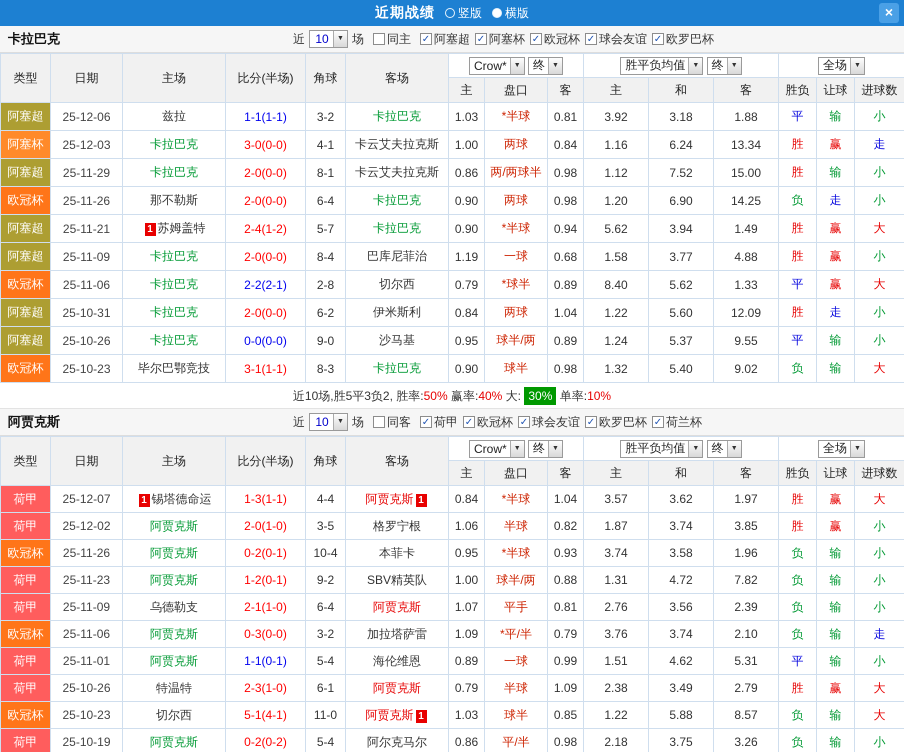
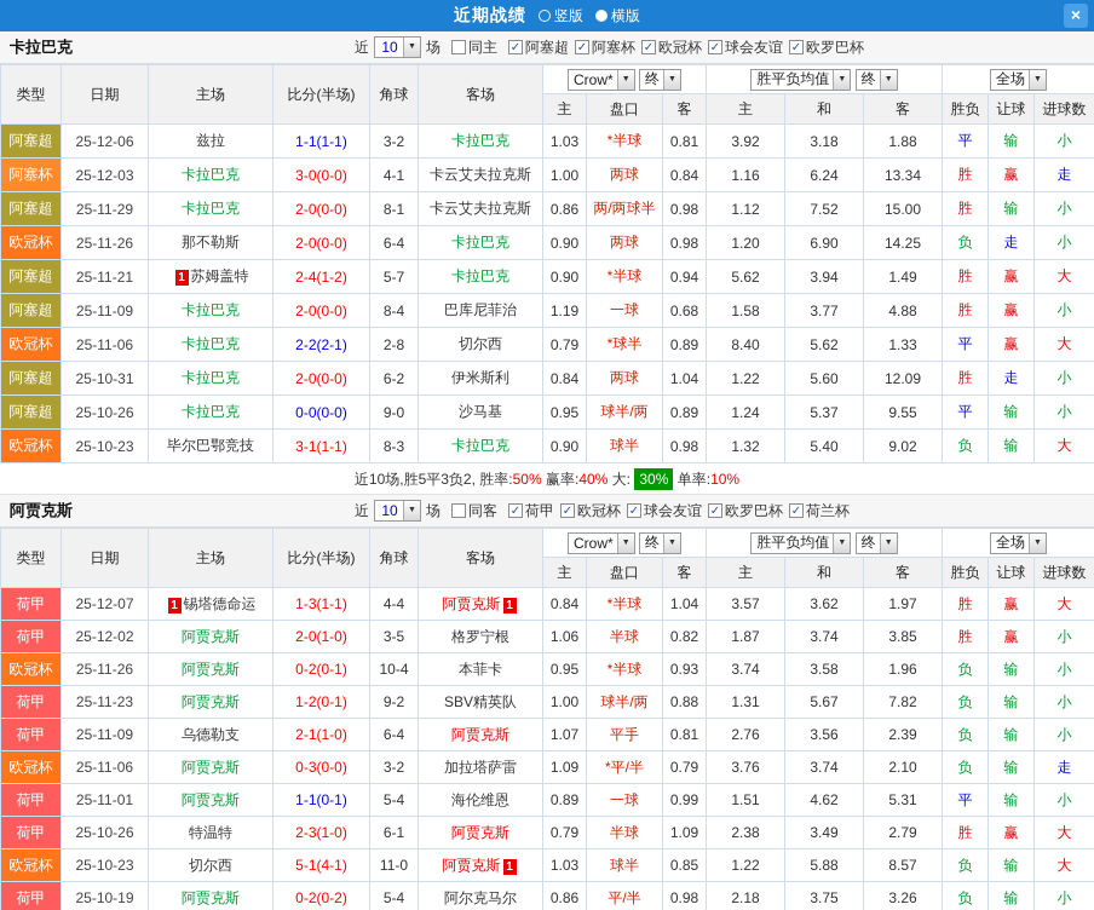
  近期战绩
  竖版
  横版
  ×
  卡拉巴克
  近
  10
  场
  同主
  ✓
  阿塞超
  ✓
  阿塞杯
  ✓
  欧冠杯
  ✓
  球会友谊
  ✓
  欧罗巴杯
  类型	日期	主场	比分(半场)	角球	客场	Crow* 终	胜平负均值 终	全场
  主	盘口	客	主	和	客	胜负	让球	进球数
  阿塞超	25-12-06	兹拉	1-1(1-1)	3-2	卡拉巴克	1.03	*半球	0.81	3.92	3.18	1.88	平	输	小
  阿塞杯	25-12-03	卡拉巴克	3-0(0-0)	4-1	卡云艾夫拉克斯	1.00	两球	0.84	1.16	6.24	13.34	胜	赢	走
  阿塞超	25-11-29	卡拉巴克	2-0(0-0)	8-1	卡云艾夫拉克斯	0.86	两/两球半	0.98	1.12	7.52	15.00	胜	输	小
  欧冠杯	25-11-26	那不勒斯	2-0(0-0)	6-4	卡拉巴克	0.90	两球	0.98	1.20	6.90	14.25	负	走	小
  阿塞超	25-11-21	1 苏姆盖特	2-4(1-2)	5-7	卡拉巴克	0.90	*半球	0.94	5.62	3.94	1.49	胜	赢	大
  阿塞超	25-11-09	卡拉巴克	2-0(0-0)	8-4	巴库尼菲治	1.19	一球	0.68	1.58	3.77	4.88	胜	赢	小
  欧冠杯	25-11-06	卡拉巴克	2-2(2-1)	2-8	切尔西	0.79	*球半	0.89	8.40	5.62	1.33	平	赢	大
  阿塞超	25-10-31	卡拉巴克	2-0(0-0)	6-2	伊米斯利	0.84	两球	1.04	1.22	5.60	12.09	胜	走	小
  阿塞超	25-10-26	卡拉巴克	0-0(0-0)	9-0	沙马基	0.95	球半/两	0.89	1.24	5.37	9.55	平	输	小
  欧冠杯	25-10-23	毕尔巴鄂竞技	3-1(1-1)	8-3	卡拉巴克	0.90	球半	0.98	1.32	5.40	9.02	负	输	大
  近10场,胜5平3负2, 胜率:50% 赢率:40% 大: 30% 单率:10%
  阿贾克斯
  近
  10
  场
  同客
  ✓
  荷甲
  ✓
  欧冠杯
  ✓
  球会友谊
  ✓
  欧罗巴杯
  ✓
  荷兰杯
  类型	日期	主场	比分(半场)	角球	客场	Crow* 终	胜平负均值 终	全场
  主	盘口	客	主	和	客	胜负	让球	进球数
  荷甲	25-12-07	1 锡塔德命运	1-3(1-1)	4-4	阿贾克斯 1	0.84	*半球	1.04	3.57	3.62	1.97	胜	赢	大
  荷甲	25-12-02	阿贾克斯	2-0(1-0)	3-5	格罗宁根	1.06	半球	0.82	1.87	3.74	3.85	胜	赢	小
  欧冠杯	25-11-26	阿贾克斯	0-2(0-1)	10-4	本菲卡	0.95	*半球	0.93	3.74	3.58	1.96	负	输	小
- 荷甲	25-11-23	阿贾克斯	1-2(0-1)	9-2	SBV精英队	1.00	球半/两	0.88	1.31	4.72	7.82	负	输	小
+ 荷甲	25-11-23	阿贾克斯	1-2(0-1)	9-2	SBV精英队	1.00	球半/两	0.88	1.31	5.67	7.82	负	输	小
  荷甲	25-11-09	乌德勒支	2-1(1-0)	6-4	阿贾克斯	1.07	平手	0.81	2.76	3.56	2.39	负	输	小
  欧冠杯	25-11-06	阿贾克斯	0-3(0-0)	3-2	加拉塔萨雷	1.09	*平/半	0.79	3.76	3.74	2.10	负	输	走
  荷甲	25-11-01	阿贾克斯	1-1(0-1)	5-4	海伦维恩	0.89	一球	0.99	1.51	4.62	5.31	平	输	小
  荷甲	25-10-26	特温特	2-3(1-0)	6-1	阿贾克斯	0.79	半球	1.09	2.38	3.49	2.79	胜	赢	大
  欧冠杯	25-10-23	切尔西	5-1(4-1)	11-0	阿贾克斯 1	1.03	球半	0.85	1.22	5.88	8.57	负	输	大
  荷甲	25-10-19	阿贾克斯	0-2(0-2)	5-4	阿尔克马尔	0.86	平/半	0.98	2.18	3.75	3.26	负	输	小
